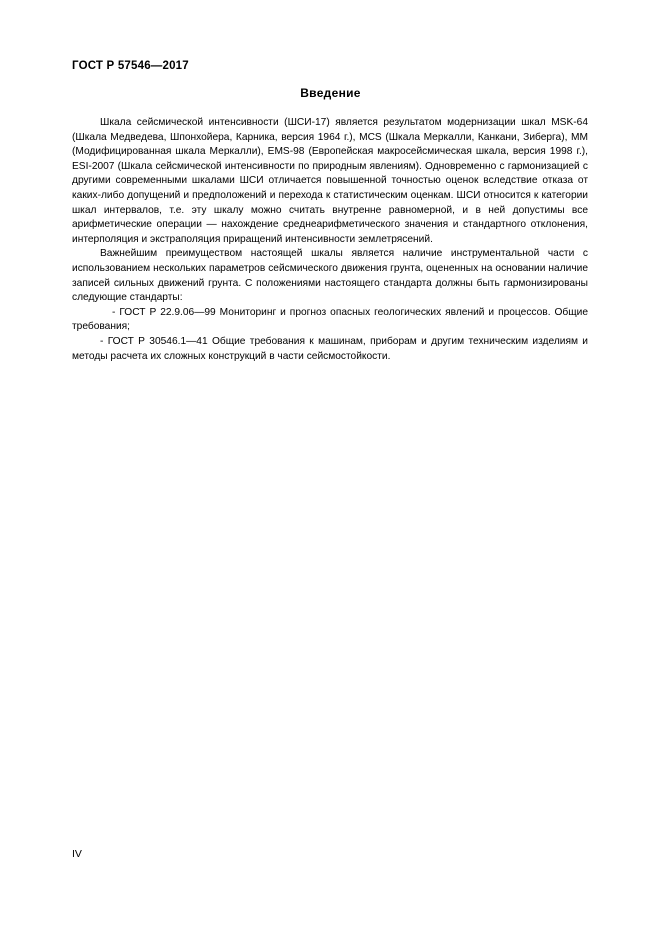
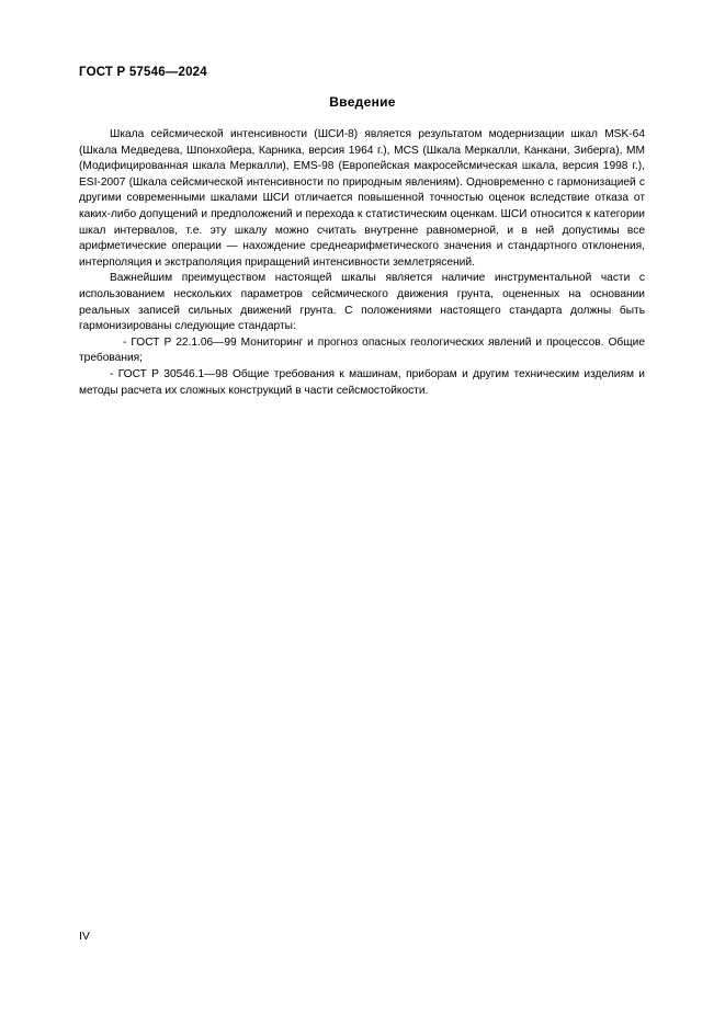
- ГОСТ Р 57546—2017
+ ГОСТ Р 57546—2024
  Введение
- Шкала сейсмической интенсивности (ШСИ-17) является результатом модернизации шкал MSK-64 (Шкала Медведева, Шпонхойера, Карника, версия 1964 г.), MCS (Шкала Меркалли, Канкани, Зиберга), MM (Модифицированная шкала Меркалли), EMS-98 (Европейская макросейсмическая шкала, версия 1998 г.), ESI-2007 (Шкала сейсмической интенсивности по природным явлениям). Одновременно с гармонизацией с другими современными шкалами ШСИ отличается повышенной точностью оценок вследствие отказа от каких-либо допущений и предположений и перехода к статистическим оценкам. ШСИ относится к категории шкал интервалов, т.е. эту шкалу можно считать внутренне равномерной, и в ней допустимы все арифметические операции — нахождение среднеарифметического значения и стандартного отклонения, интерполяция и экстраполяция приращений интенсивности землетрясений.
+ Шкала сейсмической интенсивности (ШСИ-8) является результатом модернизации шкал MSK-64 (Шкала Медведева, Шпонхойера, Карника, версия 1964 г.), MCS (Шкала Меркалли, Канкани, Зиберга), MM (Модифицированная шкала Меркалли), EMS-98 (Европейская макросейсмическая шкала, версия 1998 г.), ESI-2007 (Шкала сейсмической интенсивности по природным явлениям). Одновременно с гармонизацией с другими современными шкалами ШСИ отличается повышенной точностью оценок вследствие отказа от каких-либо допущений и предположений и перехода к статистическим оценкам. ШСИ относится к категории шкал интервалов, т.е. эту шкалу можно считать внутренне равномерной, и в ней допустимы все арифметические операции — нахождение среднеарифметического значения и стандартного отклонения, интерполяция и экстраполяция приращений интенсивности землетрясений.
- Важнейшим преимуществом настоящей шкалы является наличие инструментальной части с использованием нескольких параметров сейсмического движения грунта, оцененных на основании наличие записей сильных движений грунта. С положениями настоящего стандарта должны быть гармонизированы следующие стандарты:
+ Важнейшим преимуществом настоящей шкалы является наличие инструментальной части с использованием нескольких параметров сейсмического движения грунта, оцененных на основании реальных записей сильных движений грунта. С положениями настоящего стандарта должны быть гармонизированы следующие стандарты:
- - ГОСТ Р 22.9.06—99 Мониторинг и прогноз опасных геологических явлений и процессов. Общие требования;
+ - ГОСТ Р 22.1.06—99 Мониторинг и прогноз опасных геологических явлений и процессов. Общие требования;
- - ГОСТ Р 30546.1—41 Общие требования к машинам, приборам и другим техническим изделиям и методы расчета их сложных конструкций в части сейсмостойкости.
+ - ГОСТ Р 30546.1—98 Общие требования к машинам, приборам и другим техническим изделиям и методы расчета их сложных конструкций в части сейсмостойкости.
  IV
